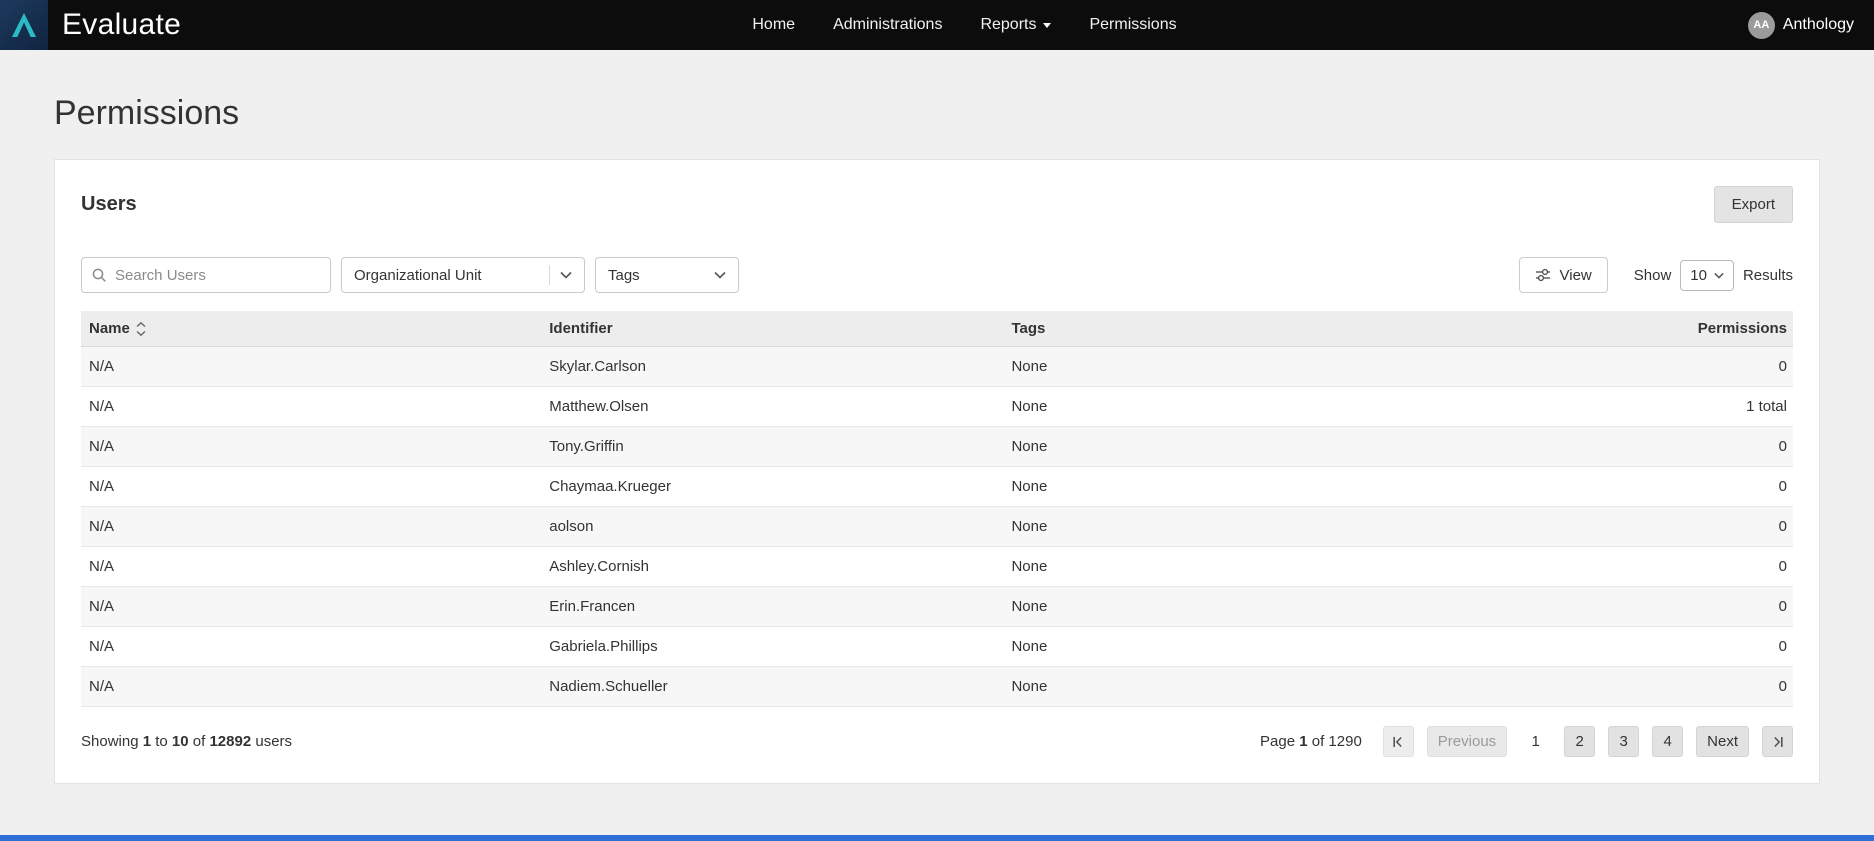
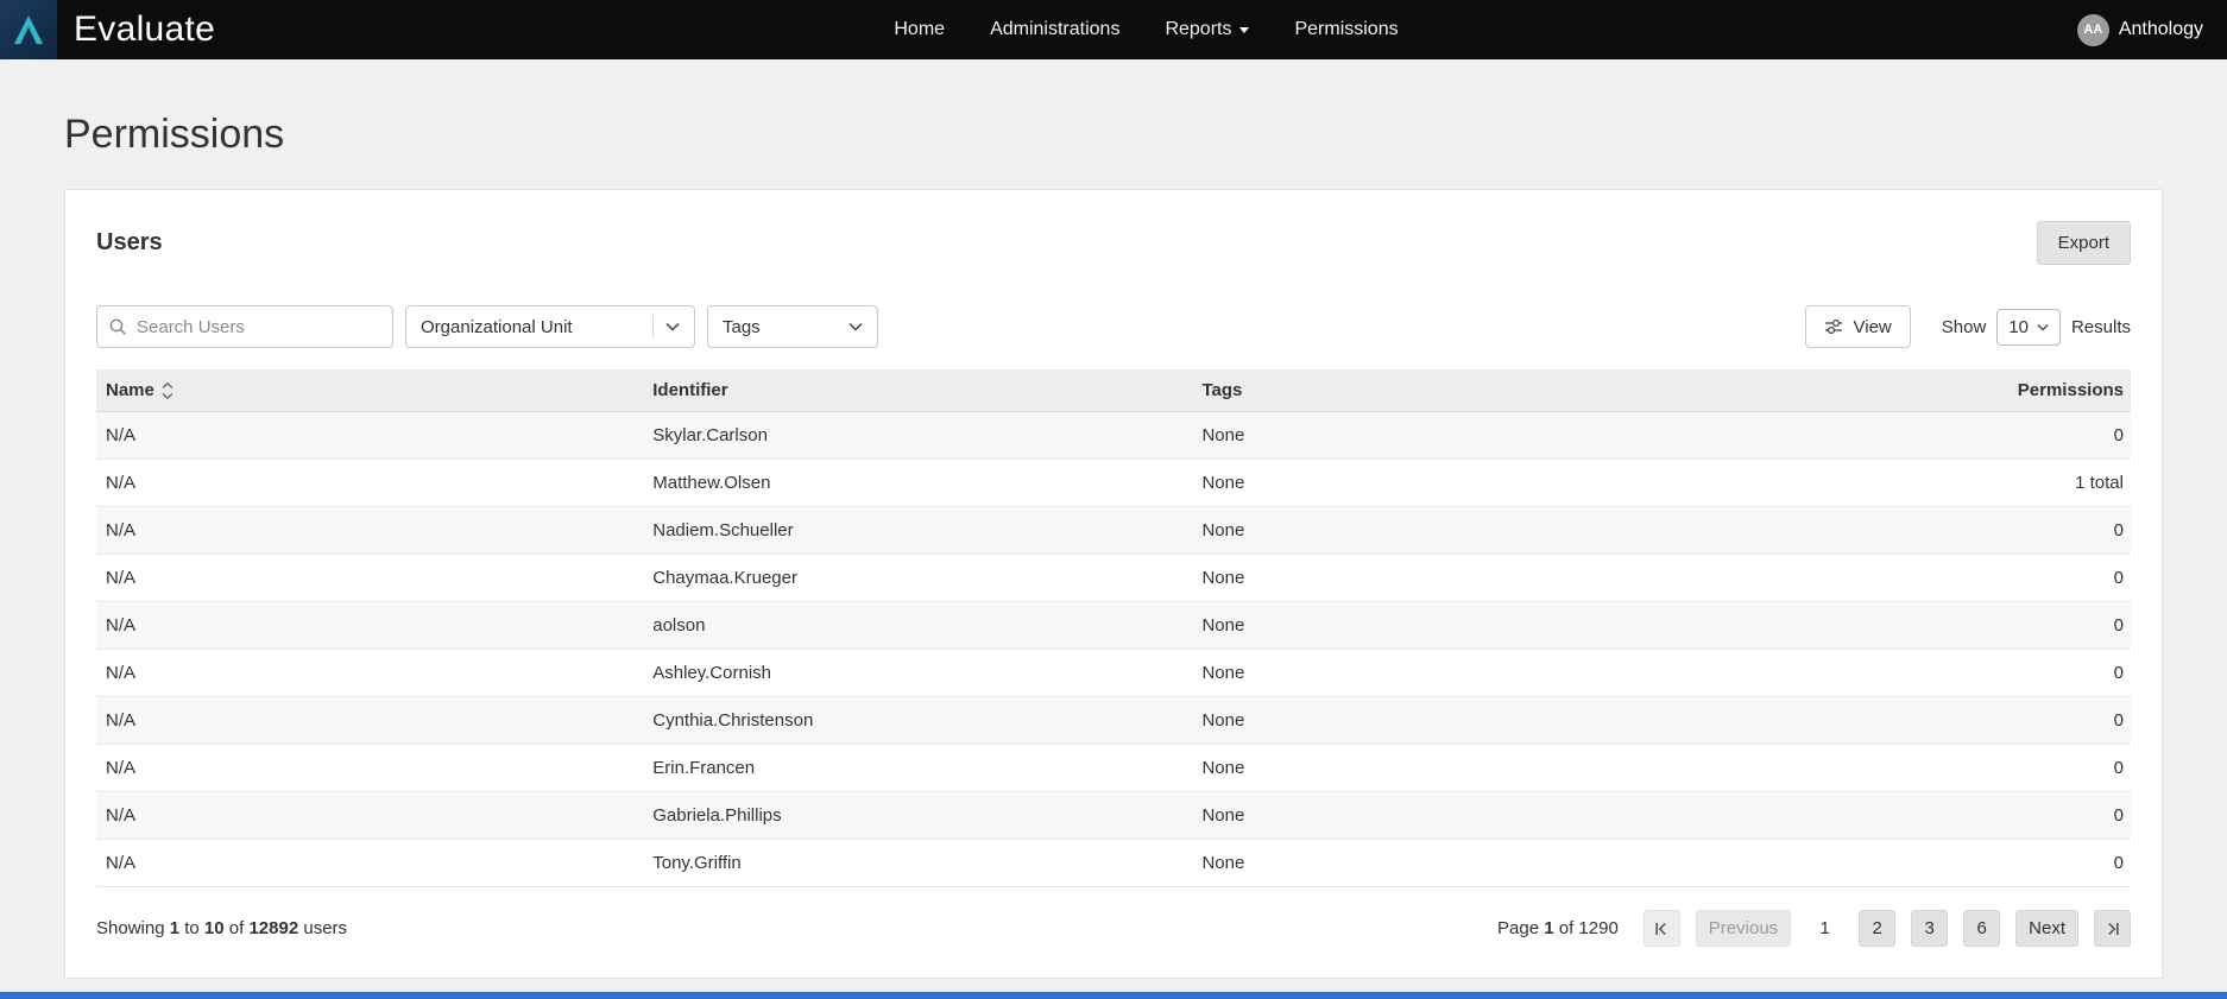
  Evaluate
  Home
  Administrations
  Reports
  Permissions
  AA
  Anthology
  Permissions
  Users
  Export
  Search Users
  Organizational Unit
  Tags
  View
  Show
  10
  Results
  Name	Identifier	Tags	Permissions
  N/A	Skylar.Carlson	None	0
  N/A	Matthew.Olsen	None	1 total
- N/A	Tony.Griffin	None	0
+ N/A	Nadiem.Schueller	None	0
  N/A	Chaymaa.Krueger	None	0
  N/A	aolson	None	0
  N/A	Ashley.Cornish	None	0
+ N/A	Cynthia.Christenson	None	0
  N/A	Erin.Francen	None	0
  N/A	Gabriela.Phillips	None	0
- N/A	Nadiem.Schueller	None	0
+ N/A	Tony.Griffin	None	0
  Showing 1 to 10 of 12892 users
  Page 1 of 1290
  Previous
  1
  2
  3
- 4
+ 6
  Next
